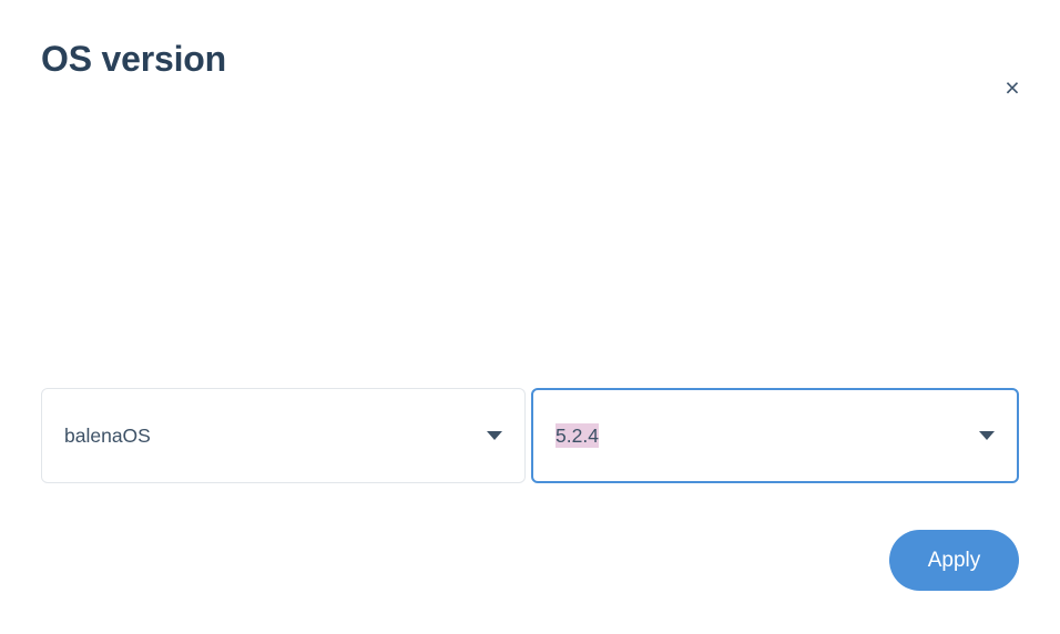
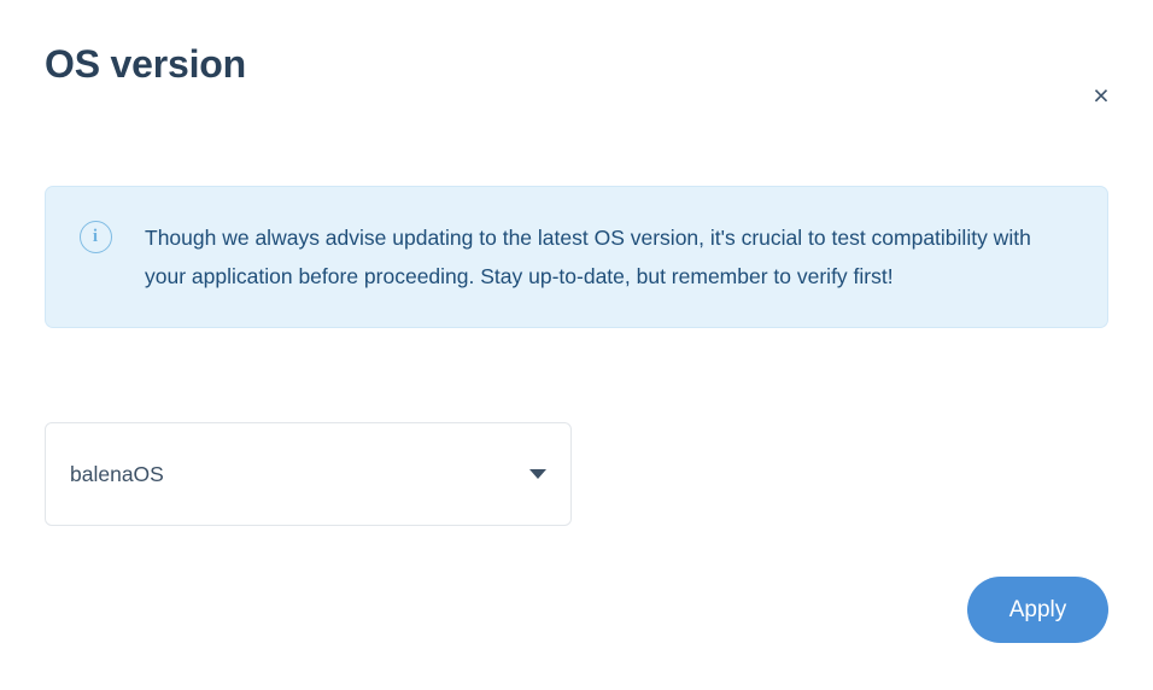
  OS version
  ×
+ i
+ Though we always advise updating to the latest OS version, it's crucial to test compatibility with your application before proceeding. Stay up-to-date, but remember to verify first!
  balenaOS
- 5.2.4
  Apply
